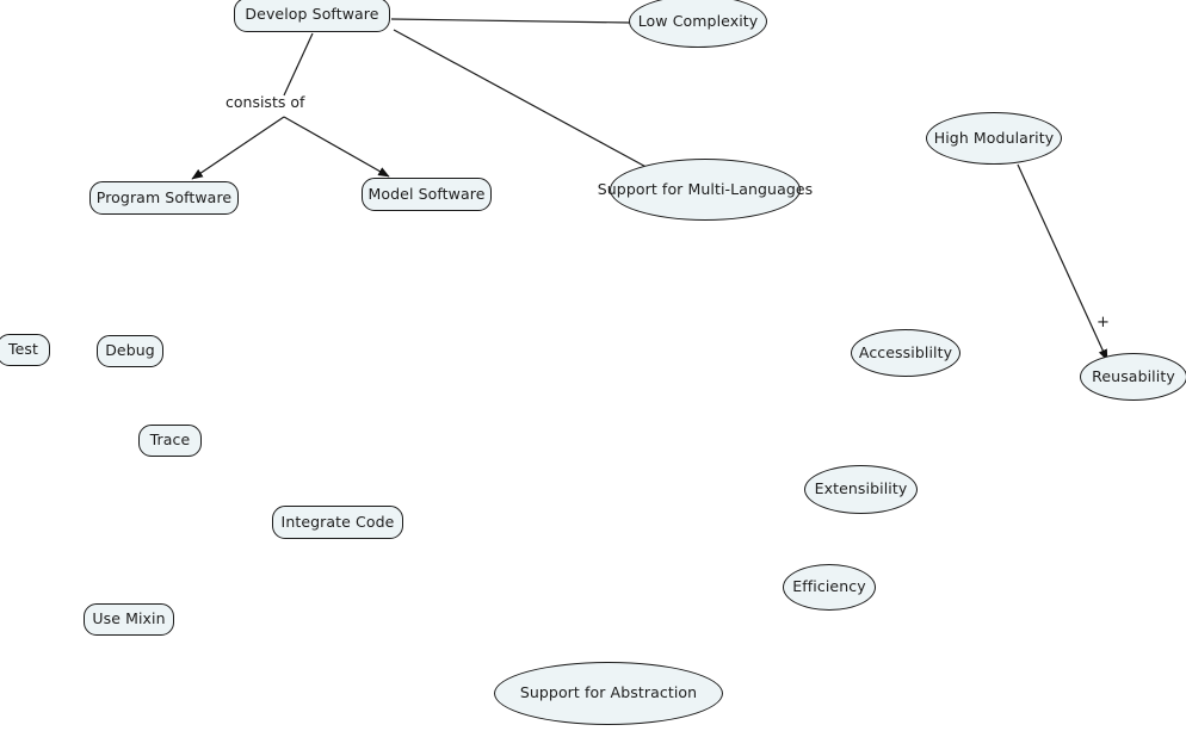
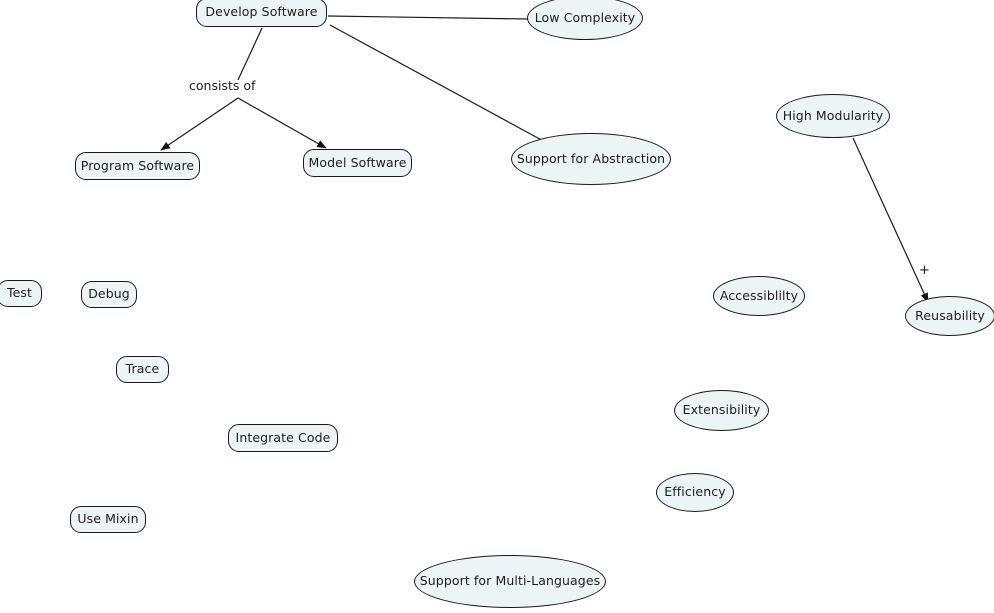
  Develop Software
  Program Software
  Model Software
  Test
  Debug
  Trace
  Integrate Code
  Use Mixin
  Low Complexity
- Support for Multi-Languages
+ Support for Abstraction
  High Modularity
  Accessiblilty
  Reusability
  Extensibility
  Efficiency
- Support for Abstraction
+ Support for Multi-Languages
  consists of
  +
